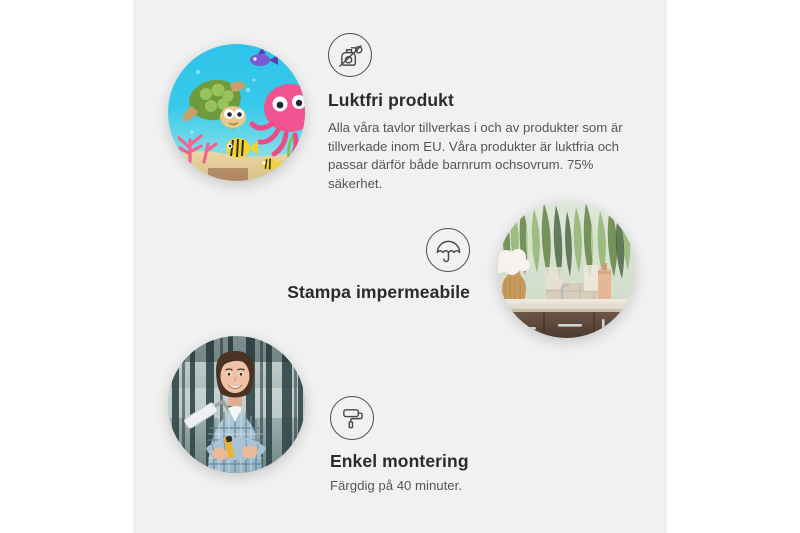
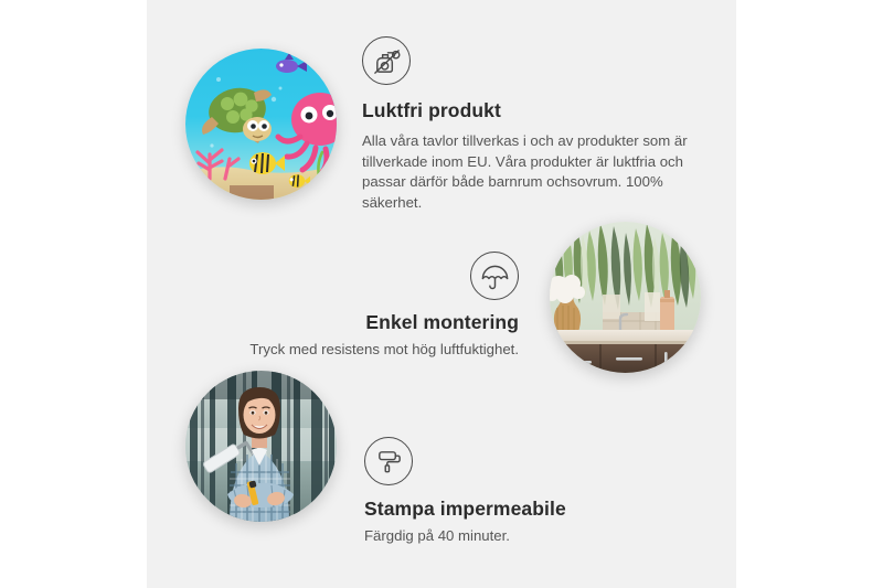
  Luktfri produkt
- Alla våra tavlor tillverkas i och av produkter som är tillverkade inom EU. Våra produkter är luktfria och passar därför både barnrum ochsovrum. 75% säkerhet.
+ Alla våra tavlor tillverkas i och av produkter som är tillverkade inom EU. Våra produkter är luktfria och passar därför både barnrum ochsovrum. 100% säkerhet.
- Stampa impermeabile
+ Enkel montering
+ Tryck med resistens mot hög luftfuktighet.
- Enkel montering
+ Stampa impermeabile
  Färgdig på 40 minuter.
